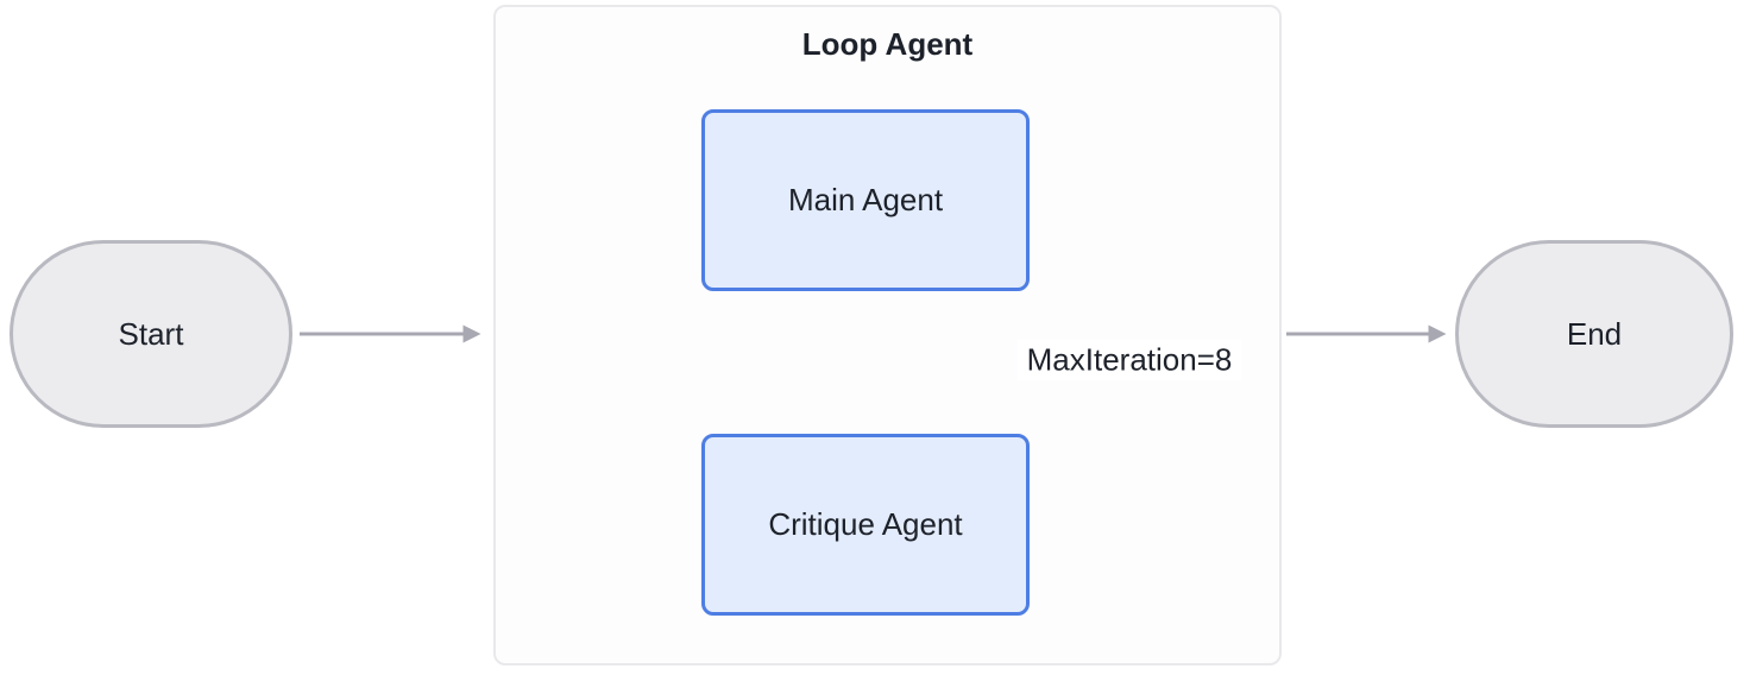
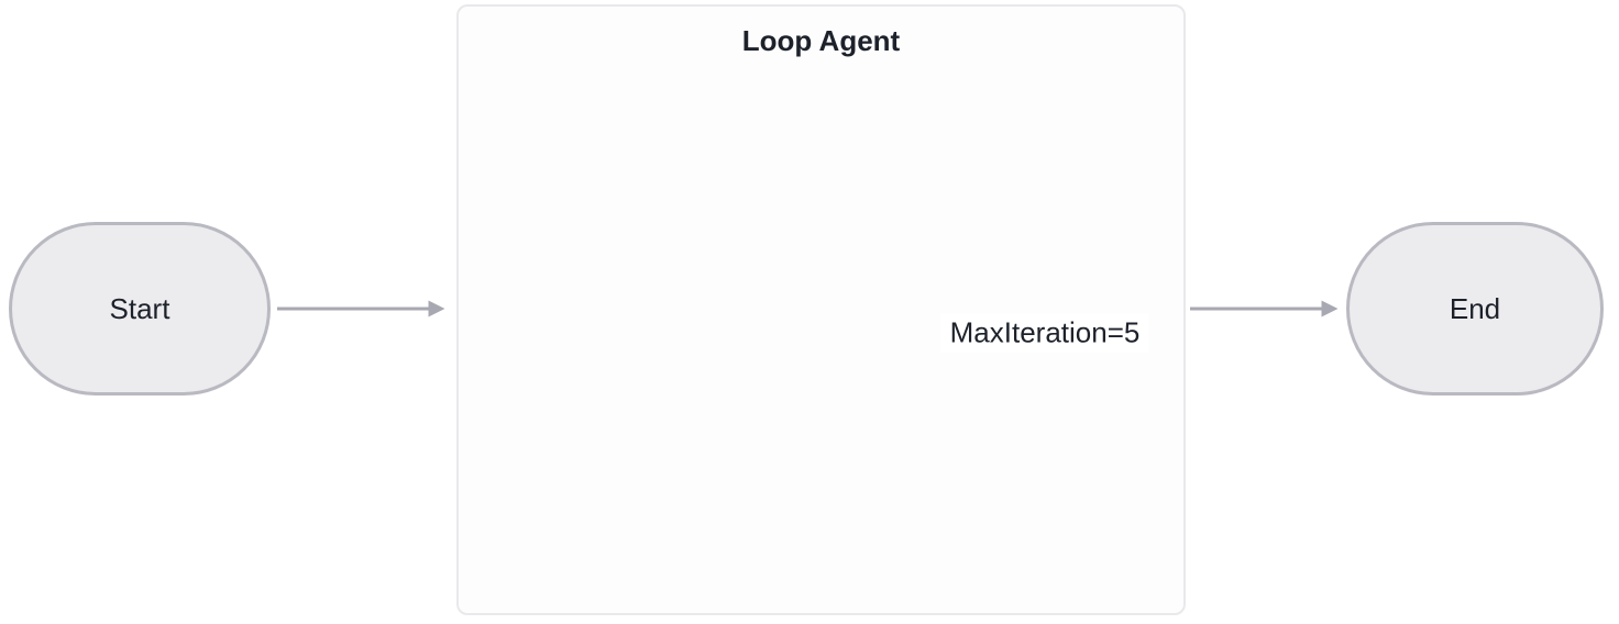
  Loop Agent
  Start
- Main Agent
- Critique Agent
- MaxIteration=8
+ MaxIteration=5
  End
